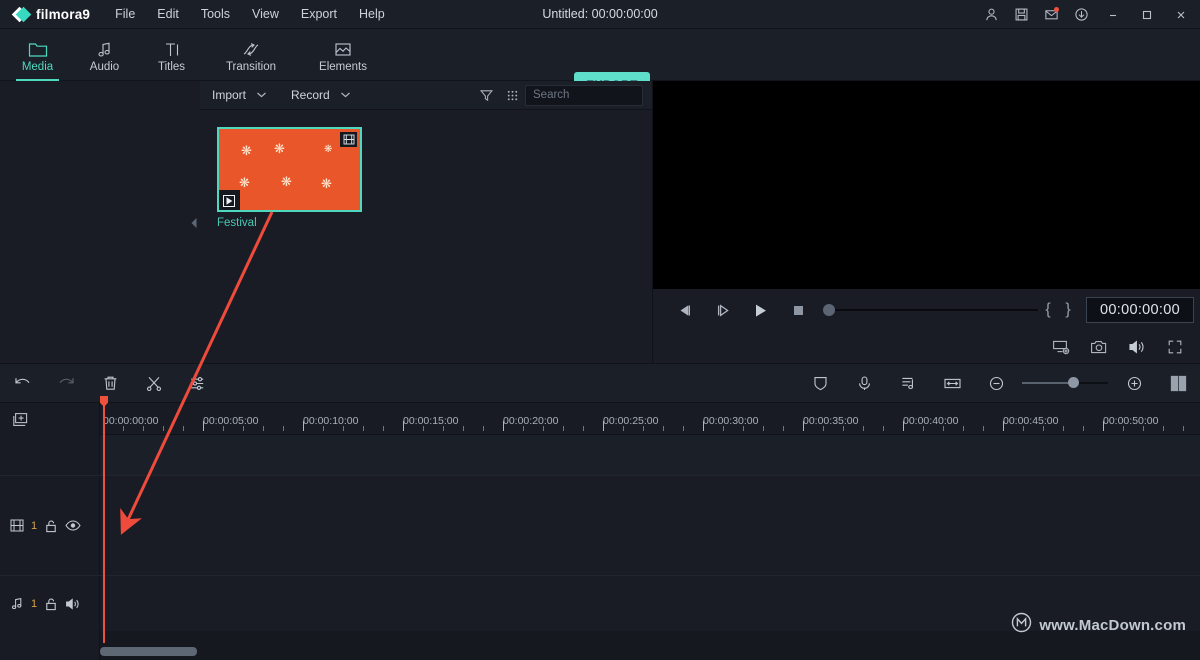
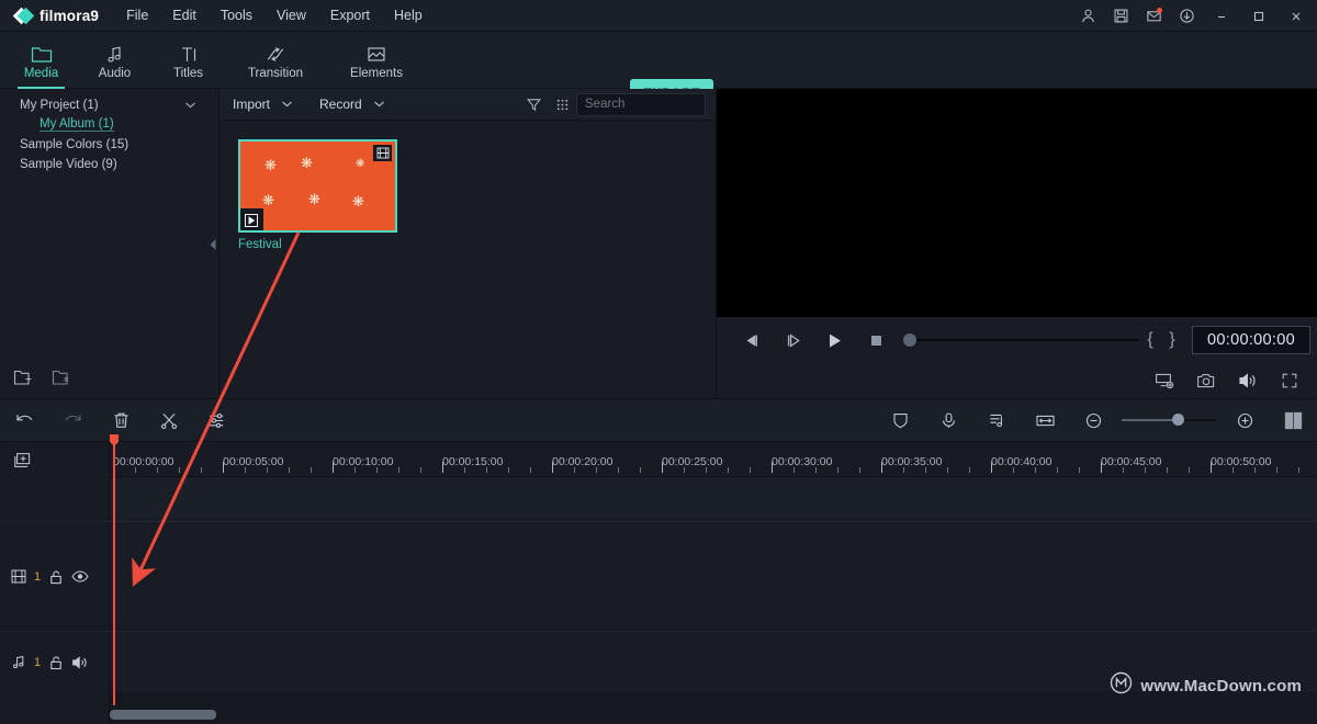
  filmora9
  File
  Edit
  Tools
  View
  Export
  Help
- Untitled: 00:00:00:00
  Media
  Audio
  Titles
  Transition
  Elements
+ My Project (1)
+ My Album (1)
+ Sample Colors (15)
+ Sample Video (9)
  Import
  Record
  Search
  ❋
  ❋
  ❋
  ❋
  ❋
  ❋
  Festival
  {
  }
  00:00:00:00
  1
  1
  00:00:00:00
  00:00:05:00
  00:00:10:00
  00:00:15:00
  00:00:20:00
  00:00:25:00
  00:00:30:00
  00:00:35:00
  00:00:40:00
  00:00:45:00
  00:00:50:00
  www.MacDown.com
